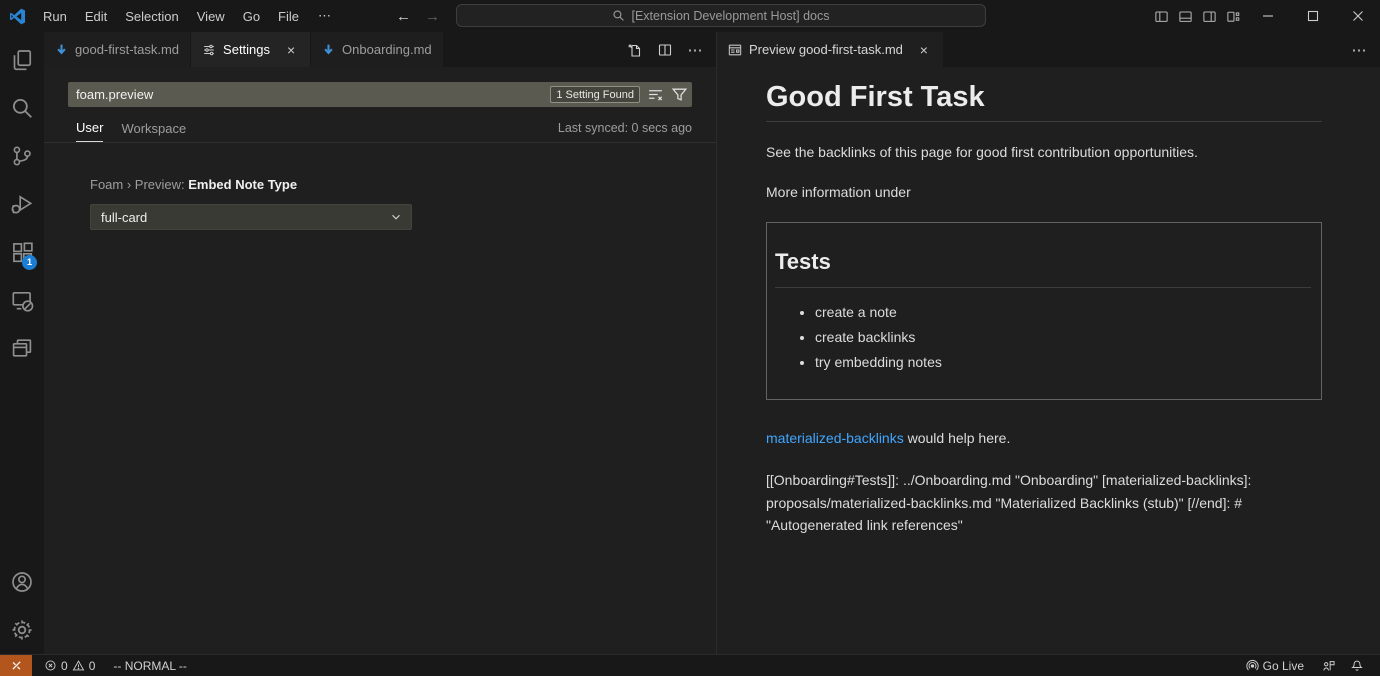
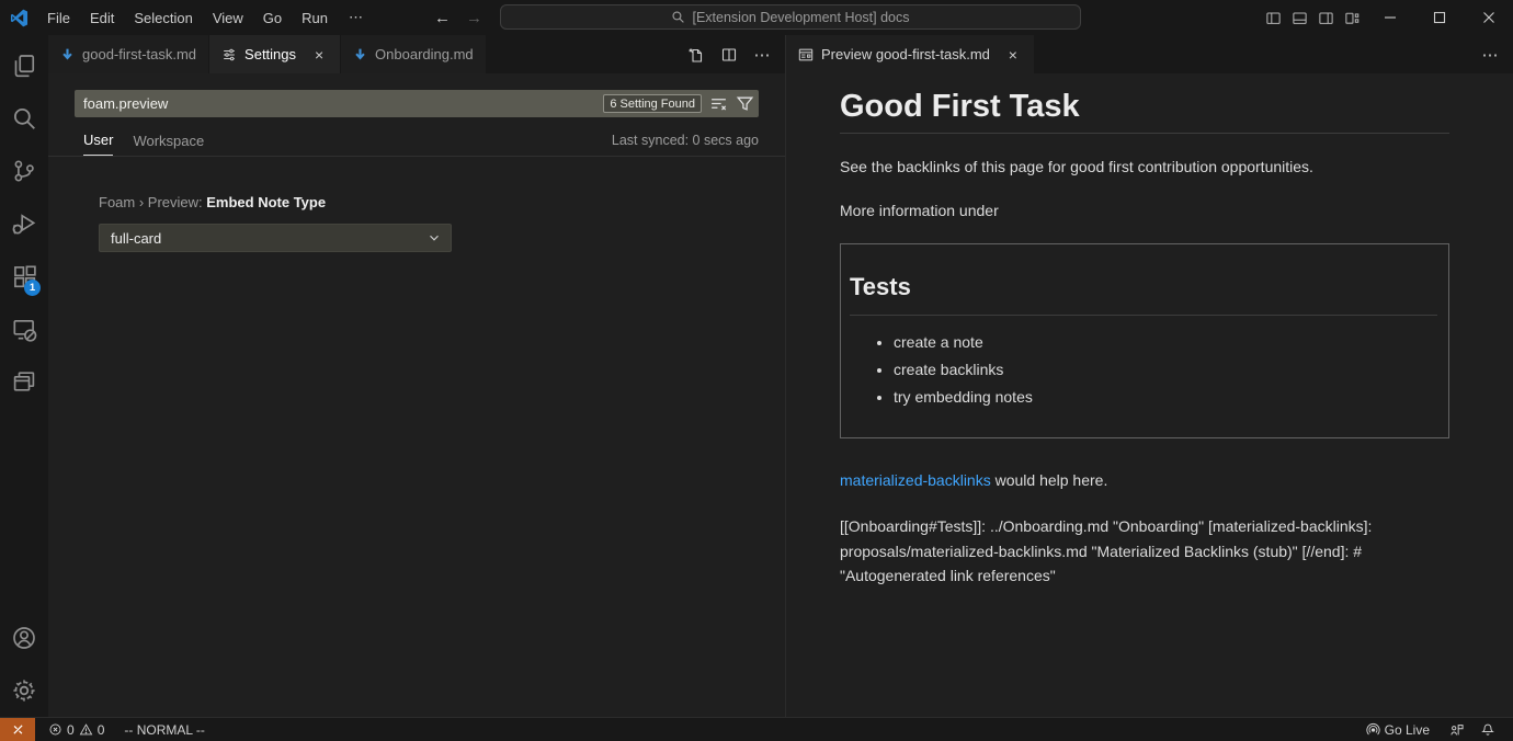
- Run
+ File
  Edit
  Selection
  View
  Go
- File
+ Run
  ⋯
  ←
  →
  [Extension Development Host] docs
  1
  good-first-task.md
  Settings
  ×
  Onboarding.md
  ⋯
  foam.preview
- 1 Setting Found
+ 6 Setting Found
  User
  Workspace
  Last synced: 0 secs ago
  Foam › Preview: Embed Note Type
  full-card
  Preview good-first-task.md
  ×
  ⋯
  Good First Task
  See the backlinks of this page for good first contribution opportunities.
  More information under
  Tests
  create a note
  create backlinks
  try embedding notes
  materialized-backlinks would help here.
  [[Onboarding#Tests]]: ../Onboarding.md "Onboarding" [materialized-backlinks]:
  proposals/materialized-backlinks.md "Materialized Backlinks (stub)" [//end]: #
  "Autogenerated link references"
  0
  0
  -- NORMAL --
  Go Live
